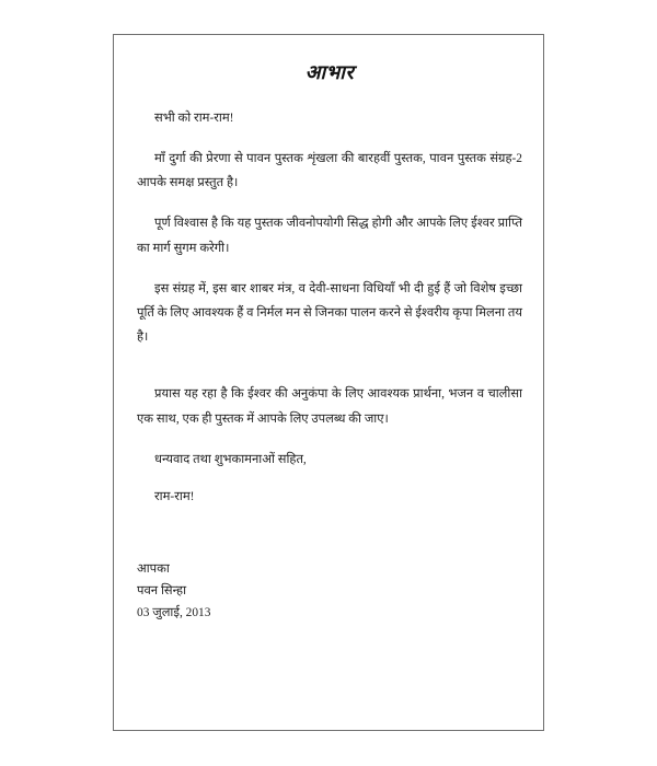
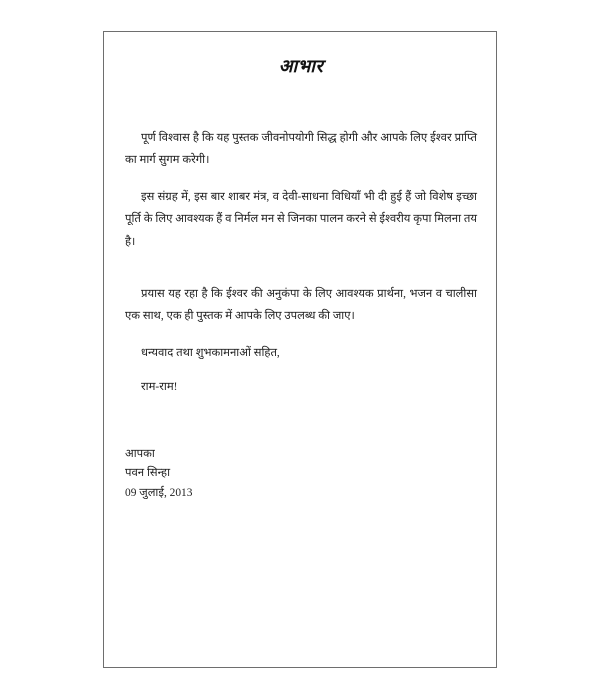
  आभार
- सभी को राम-राम!
- माँ दुर्गा की प्रेरणा से पावन पुस्तक शृंखला की बारहवीं पुस्तक, पावन पुस्तक संग्रह-2 आपके समक्ष प्रस्तुत है।
  पूर्ण विश्वास है कि यह पुस्तक जीवनोपयोगी सिद्ध होगी और आपके लिए ईश्वर प्राप्ति का मार्ग सुगम करेगी।
  इस संग्रह में, इस बार शाबर मंत्र, व देवी-साधना विधियाँ भी दी हुई हैं जो विशेष इच्छा पूर्ति के लिए आवश्यक हैं व निर्मल मन से जिनका पालन करने से ईश्वरीय कृपा मिलना तय है।
  प्रयास यह रहा है कि ईश्वर की अनुकंपा के लिए आवश्यक प्रार्थना, भजन व चालीसा एक साथ, एक ही पुस्तक में आपके लिए उपलब्ध की जाए।
  धन्यवाद तथा शुभकामनाओं सहित,
  राम-राम!
  आपका
  पवन सिन्हा
- 03 जुलाई, 2013
+ 09 जुलाई, 2013
